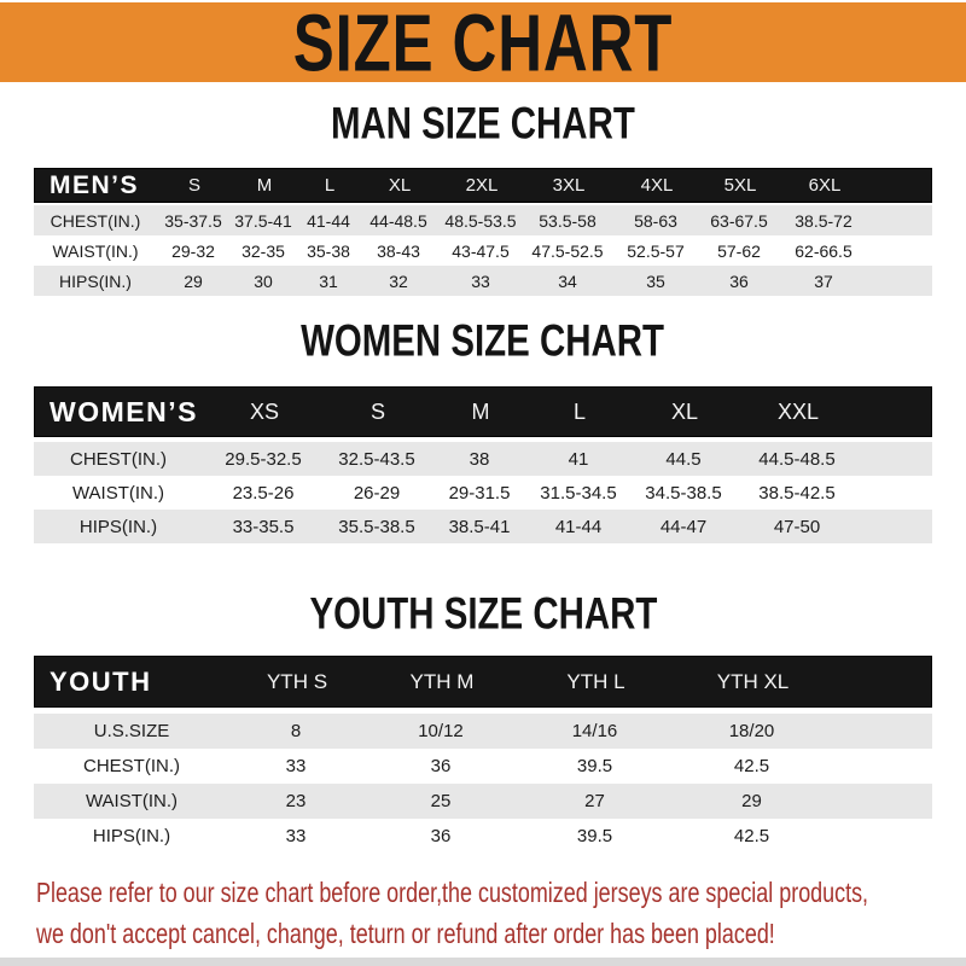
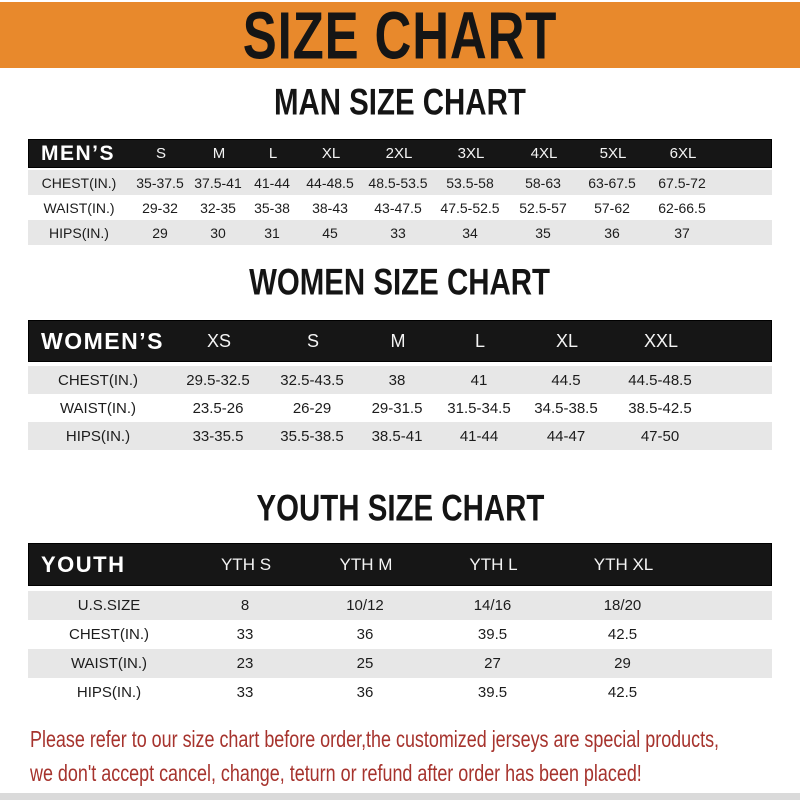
  SIZE CHART
  MAN SIZE CHART
  MEN’S
  S
  M
  L
  XL
  2XL
  3XL
  4XL
  5XL
  6XL
  CHEST(IN.)
  35-37.5
  37.5-41
  41-44
  44-48.5
  48.5-53.5
  53.5-58
  58-63
  63-67.5
- 38.5-72
+ 67.5-72
  WAIST(IN.)
  29-32
  32-35
  35-38
  38-43
  43-47.5
  47.5-52.5
  52.5-57
  57-62
  62-66.5
  HIPS(IN.)
  29
  30
  31
- 32
+ 45
  33
  34
  35
  36
  37
  WOMEN SIZE CHART
  WOMEN’S
  XS
  S
  M
  L
  XL
  XXL
  CHEST(IN.)
  29.5-32.5
  32.5-43.5
  38
  41
  44.5
  44.5-48.5
  WAIST(IN.)
  23.5-26
  26-29
  29-31.5
  31.5-34.5
  34.5-38.5
  38.5-42.5
  HIPS(IN.)
  33-35.5
  35.5-38.5
  38.5-41
  41-44
  44-47
  47-50
  YOUTH SIZE CHART
  YOUTH
  YTH S
  YTH M
  YTH L
  YTH XL
  U.S.SIZE
  8
  10/12
  14/16
  18/20
  CHEST(IN.)
  33
  36
  39.5
  42.5
  WAIST(IN.)
  23
  25
  27
  29
  HIPS(IN.)
  33
  36
  39.5
  42.5
  Please refer to our size chart before order,the customized jerseys are special products,
  we don't accept cancel, change, teturn or refund after order has been placed!
